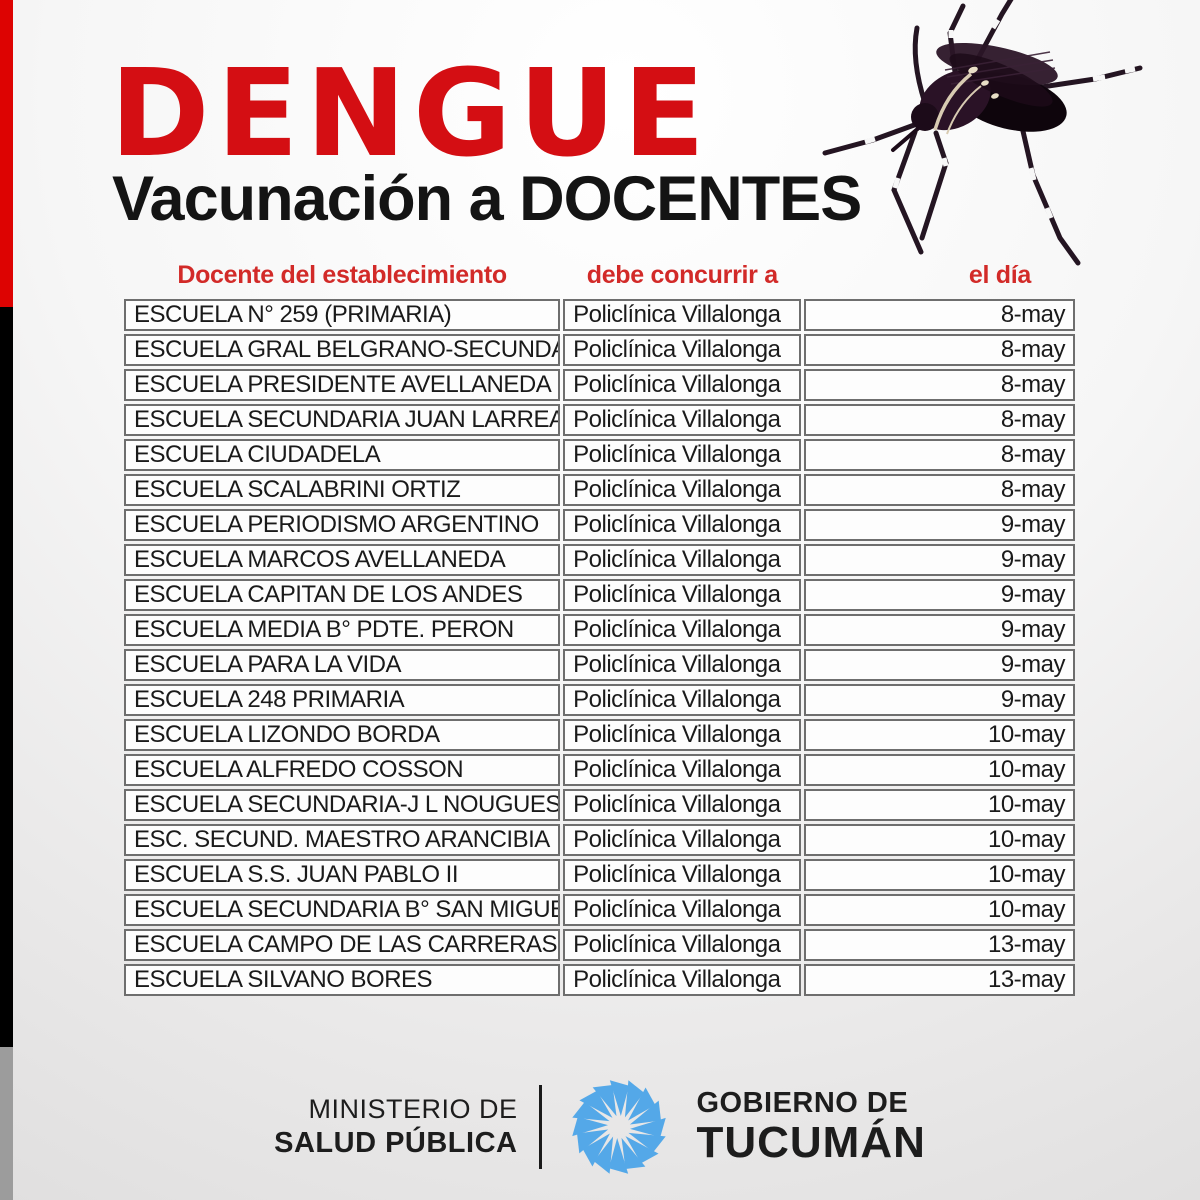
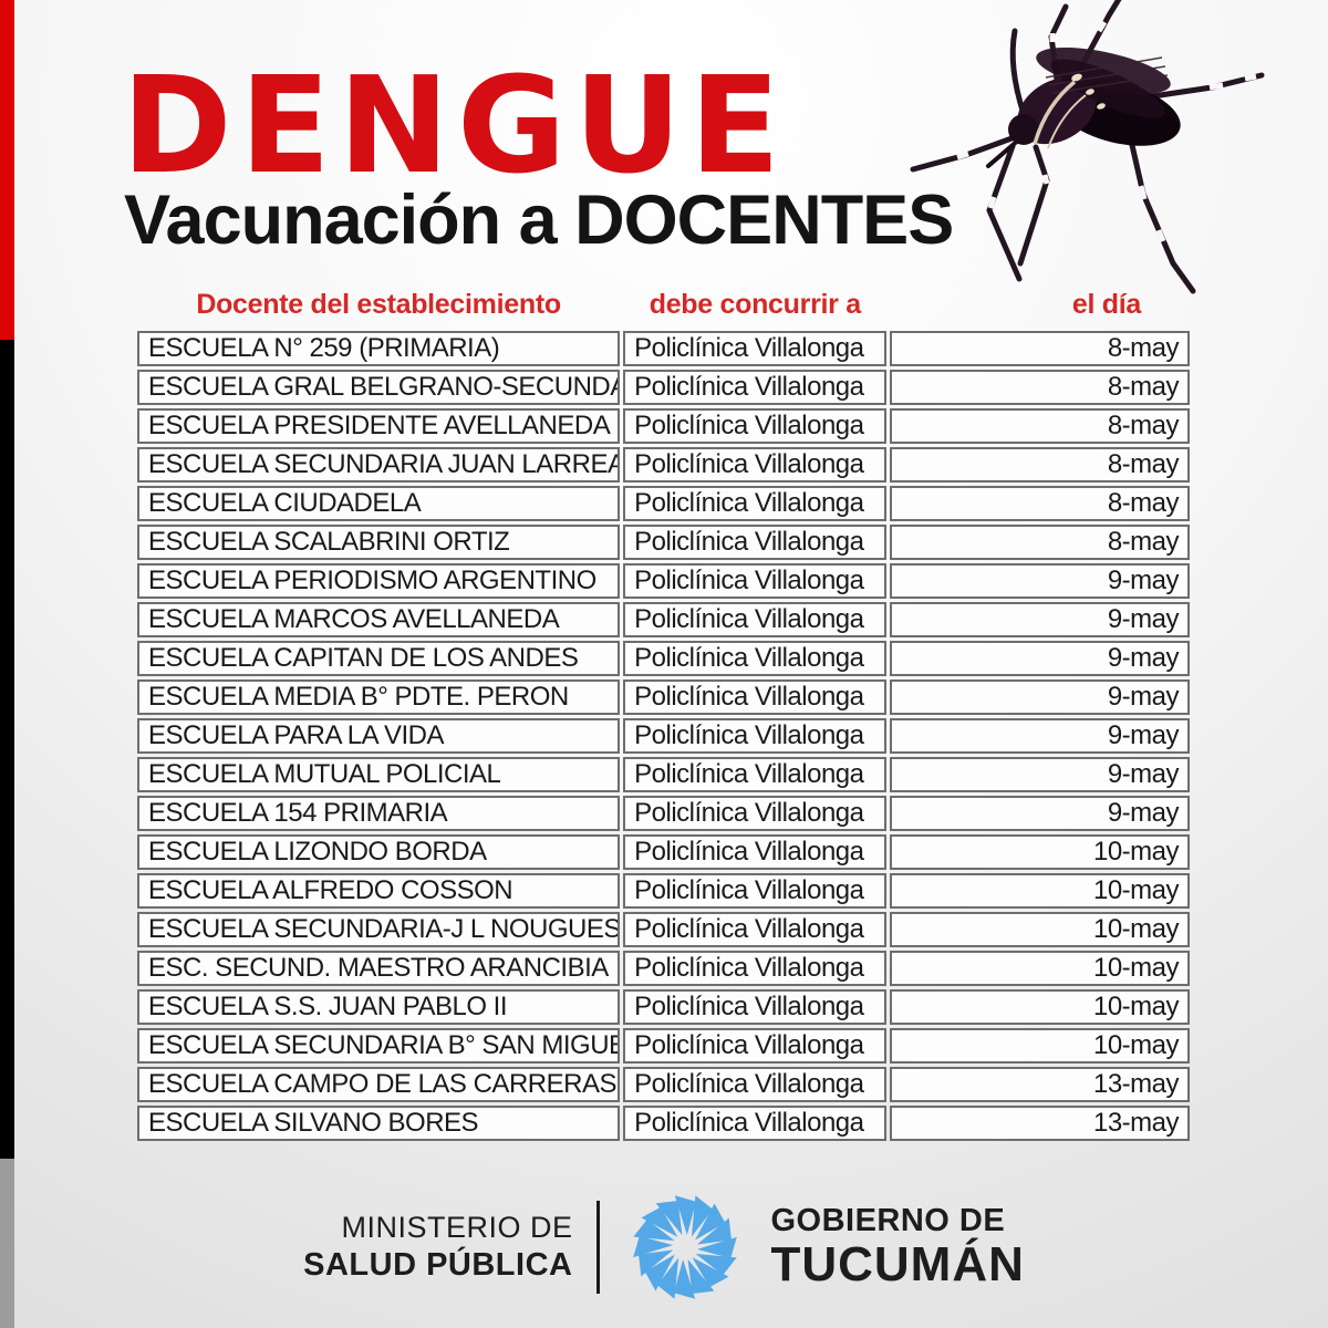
  DENGUE
  Vacunación a DOCENTES
  Docente del establecimiento	debe concurrir a	el día
  ESCUELA N° 259 (PRIMARIA)	Policlínica Villalonga	8-may
  ESCUELA GRAL BELGRANO-SECUNDA	Policlínica Villalonga	8-may
  ESCUELA PRESIDENTE AVELLANEDA	Policlínica Villalonga	8-may
  ESCUELA SECUNDARIA JUAN LARREA	Policlínica Villalonga	8-may
  ESCUELA CIUDADELA	Policlínica Villalonga	8-may
  ESCUELA SCALABRINI ORTIZ	Policlínica Villalonga	8-may
  ESCUELA PERIODISMO ARGENTINO	Policlínica Villalonga	9-may
  ESCUELA MARCOS AVELLANEDA	Policlínica Villalonga	9-may
  ESCUELA CAPITAN DE LOS ANDES	Policlínica Villalonga	9-may
  ESCUELA MEDIA B° PDTE. PERON	Policlínica Villalonga	9-may
  ESCUELA PARA LA VIDA	Policlínica Villalonga	9-may
+ ESCUELA MUTUAL POLICIAL	Policlínica Villalonga	9-may
- ESCUELA 248 PRIMARIA	Policlínica Villalonga	9-may
+ ESCUELA 154 PRIMARIA	Policlínica Villalonga	9-may
  ESCUELA LIZONDO BORDA	Policlínica Villalonga	10-may
  ESCUELA ALFREDO COSSON	Policlínica Villalonga	10-may
  ESCUELA SECUNDARIA-J L NOUGUES	Policlínica Villalonga	10-may
  ESC. SECUND. MAESTRO ARANCIBIA	Policlínica Villalonga	10-may
  ESCUELA S.S. JUAN PABLO II	Policlínica Villalonga	10-may
  ESCUELA SECUNDARIA B° SAN MIGUE	Policlínica Villalonga	10-may
  ESCUELA CAMPO DE LAS CARRERAS	Policlínica Villalonga	13-may
  ESCUELA SILVANO BORES	Policlínica Villalonga	13-may
  MINISTERIO DE
  SALUD PÚBLICA
  GOBIERNO DE
  TUCUMÁN
